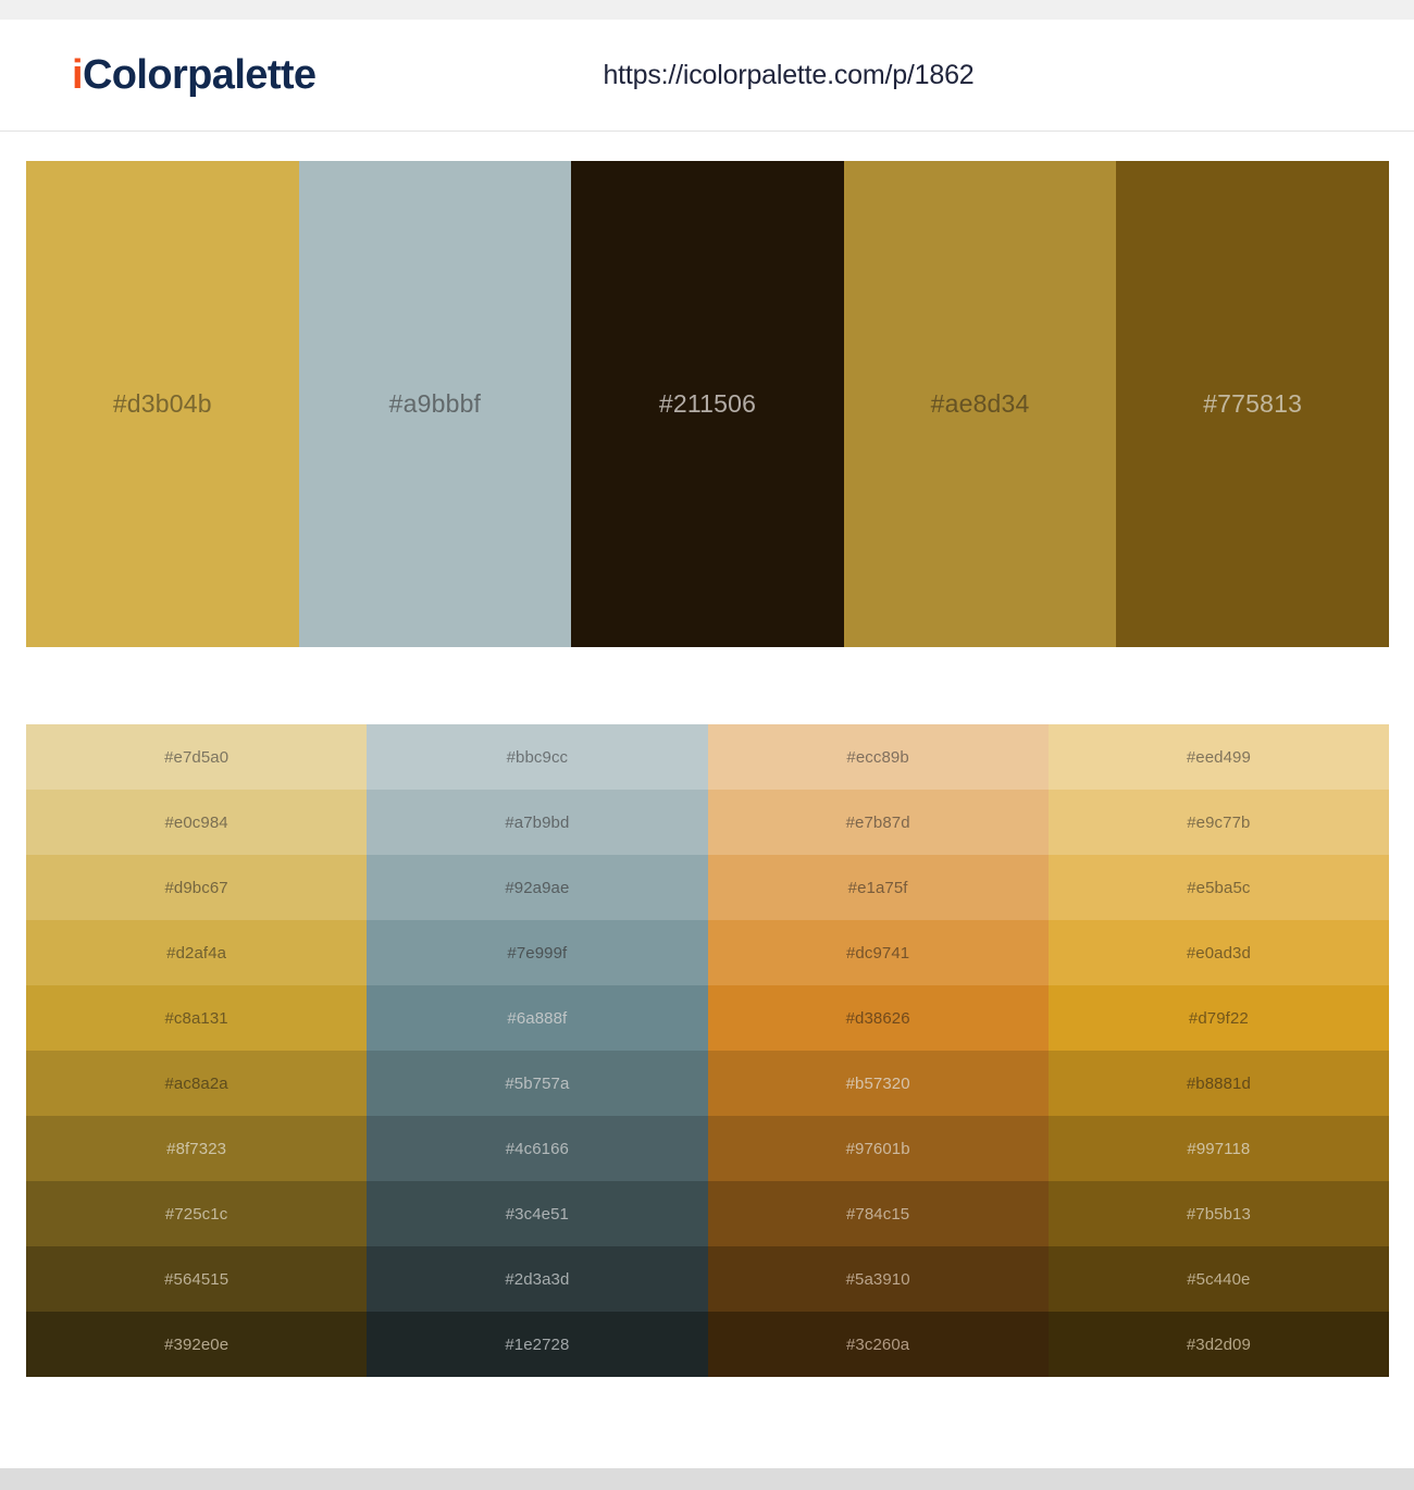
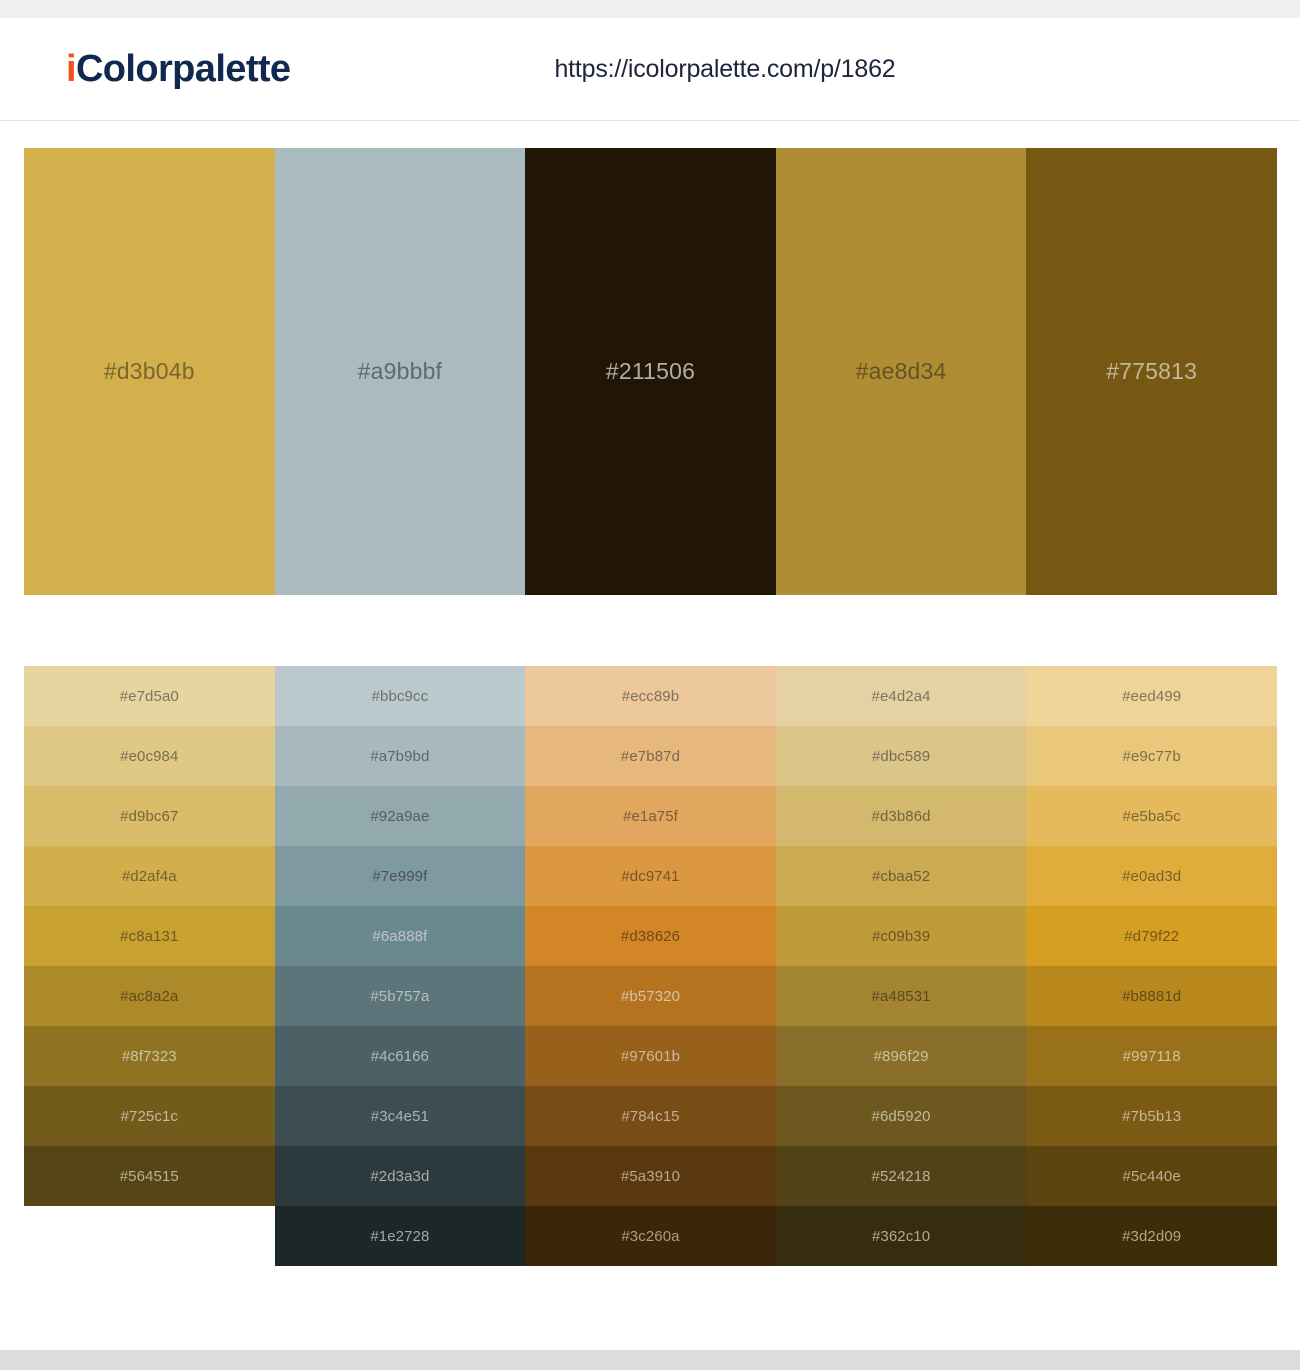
  iColorpalette
  https://icolorpalette.com/p/1862
  #d3b04b
  #a9bbbf
  #211506
  #ae8d34
  #775813
  #e7d5a0
  #e0c984
  #d9bc67
  #d2af4a
  #c8a131
  #ac8a2a
  #8f7323
  #725c1c
  #564515
- #392e0e
  #bbc9cc
  #a7b9bd
  #92a9ae
  #7e999f
  #6a888f
  #5b757a
  #4c6166
  #3c4e51
  #2d3a3d
  #1e2728
  #ecc89b
  #e7b87d
  #e1a75f
  #dc9741
  #d38626
  #b57320
  #97601b
  #784c15
  #5a3910
  #3c260a
+ #e4d2a4
+ #dbc589
+ #d3b86d
+ #cbaa52
+ #c09b39
+ #a48531
+ #896f29
+ #6d5920
+ #524218
+ #362c10
  #eed499
  #e9c77b
  #e5ba5c
  #e0ad3d
  #d79f22
  #b8881d
  #997118
  #7b5b13
  #5c440e
  #3d2d09
